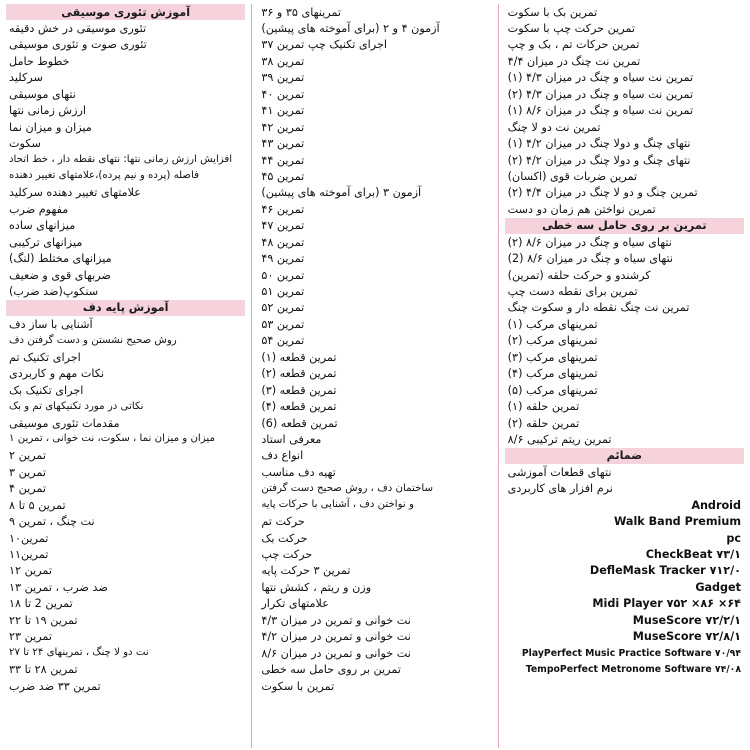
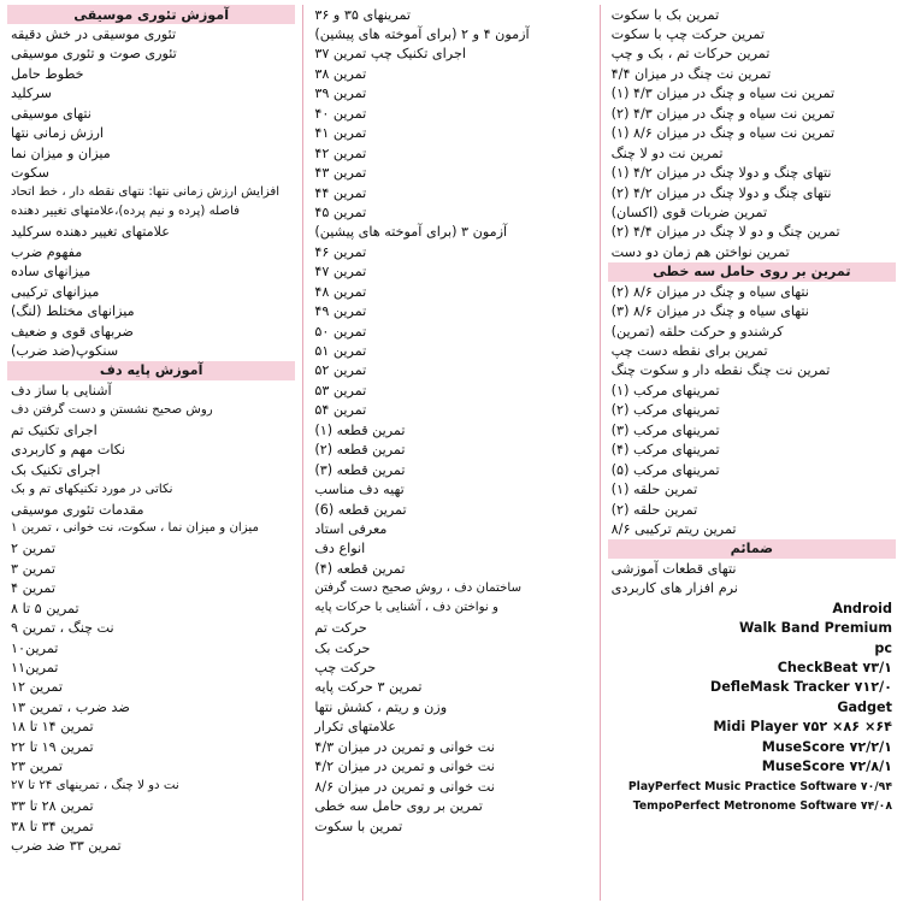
  تمرین بک با سکوت
  تمرین حرکت چپ با سکوت
  تمرین حرکات تم ، بک و چپ
  تمرین نت چنگ در میزان ۴/۴
  تمرین نت سیاه و چنگ در میزان ۴/۳ (۱)
  تمرین نت سیاه و چنگ در میزان ۴/۳ (۲)
  تمرین نت سیاه و چنگ در میزان ۸/۶ (۱)
  تمرین نت دو لا چنگ
  نتهای چنگ و دولا چنگ در میزان ۴/۲ (۱)
  نتهای چنگ و دولا چنگ در میزان ۴/۲ (۲)
  تمرین ضربات قوی (اکسان)
  تمرین چنگ و دو لا چنگ در میزان ۴/۴ (۲)
  تمرین نواختن هم زمان دو دست
  تمرین بر روی حامل سه خطی
  نتهای سیاه و چنگ در میزان ۸/۶ (۲)
- نتهای سیاه و چنگ در میزان ۸/۶ (2)
+ نتهای سیاه و چنگ در میزان ۸/۶ (۳)
  کرشندو و حرکت حلقه (تمرین)
  تمرین برای نقطه دست چپ
  تمرین نت چنگ نقطه دار و سکوت چنگ
  تمرینهای مرکب (۱)
  تمرینهای مرکب (۲)
  تمرینهای مرکب (۳)
  تمرینهای مرکب (۴)
  تمرینهای مرکب (۵)
  تمرین حلقه (۱)
  تمرین حلقه (۲)
  تمرین ریتم ترکیبی ۸/۶
  ضمائم
  نتهای قطعات آموزشی
  نرم افزار های کاربردی
  Android
  Walk Band Premium
  pc
  CheckBeat ۷۳/۱
  DefleMask Tracker ۷۱۲/۰
  Gadget
  Midi Player ۷۵۲ ×۸۶ ×۶۴
  MuseScore ۷۲/۲/۱
  MuseScore ۷۲/۸/۱
  PlayPerfect Music Practice Software ۷۰/۹۴
  TempoPerfect Metronome Software ۷۴/۰۸
  تمرینهای ۳۵ و ۳۶
  آزمون ۴ و ۲ (برای آموخته های پیشین)
  اجرای تکنیک چپ تمرین ۳۷
  تمرین ۳۸
  تمرین ۳۹
  تمرین ۴۰
  تمرین ۴۱
  تمرین ۴۲
  تمرین ۴۳
  تمرین ۴۴
  تمرین ۴۵
  آزمون ۳ (برای آموخته های پیشین)
  تمرین ۴۶
  تمرین ۴۷
  تمرین ۴۸
  تمرین ۴۹
  تمرین ۵۰
  تمرین ۵۱
  تمرین ۵۲
  تمرین ۵۳
  تمرین ۵۴
  تمرین قطعه (۱)
  تمرین قطعه (۲)
  تمرین قطعه (۳)
- تمرین قطعه (۴)
+ تهیه دف مناسب
  تمرین قطعه (6)
  معرفی استاد
  انواع دف
- تهیه دف مناسب
+ تمرین قطعه (۴)
  ساختمان دف ، روش صحیح دست گرفتن
  و نواختن دف ، آشنایی با حرکات پایه
  حرکت تم
  حرکت بک
  حرکت چپ
  تمرین ۳ حرکت پایه
  وزن و ریتم ، کشش نتها
  علامتهای تکرار
  نت خوانی و تمرین در میزان ۴/۳
  نت خوانی و تمرین در میزان ۴/۲
  نت خوانی و تمرین در میزان ۸/۶
  تمرین بر روی حامل سه خطی
  تمرین با سکوت
  آموزش تئوری موسیقی
  تئوری موسیقی در خش دقیقه
  تئوری صوت و تئوری موسیقی
  خطوط حامل
  سرکلید
  نتهای موسیقی
  ارزش زمانی نتها
  میزان و میزان نما
  سکوت
  افزایش ارزش زمانی نتها: نتهای نقطه دار ، خط اتحاد
  فاصله (پرده و نیم پرده)،علامتهای تغییر دهنده
  علامتهای تغییر دهنده سرکلید
  مفهوم ضرب
  میزانهای ساده
  میزانهای ترکیبی
  میزانهای مختلط (لنگ)
  ضربهای قوی و ضعیف
  سنکوپ(ضد ضرب)
  آموزش پایه دف
  آشنایی با ساز دف
  روش صحیح نشستن و دست گرفتن دف
  اجرای تکنیک تم
  نکات مهم و کاربردی
  اجرای تکنیک بک
  نکاتی در مورد تکنیکهای تم و بک
  مقدمات تئوری موسیقی
  میزان و میزان نما ، سکوت، نت خوانی ، تمرین ۱
  تمرین ۲
  تمرین ۳
  تمرین ۴
  تمرین ۵ تا ۸
  نت چنگ ، تمرین ۹
  تمرین۱۰
  تمرین۱۱
  تمرین ۱۲
  ضد ضرب ، تمرین ۱۳
- تمرین 2 تا ۱۸
+ تمرین ۱۴ تا ۱۸
  تمرین ۱۹ تا ۲۲
  تمرین ۲۳
  نت دو لا چنگ ، تمرینهای ۲۴ تا ۲۷
  تمرین ۲۸ تا ۳۳
+ تمرین ۳۴ تا ۳۸
  تمرین ۳۳ ضد ضرب
